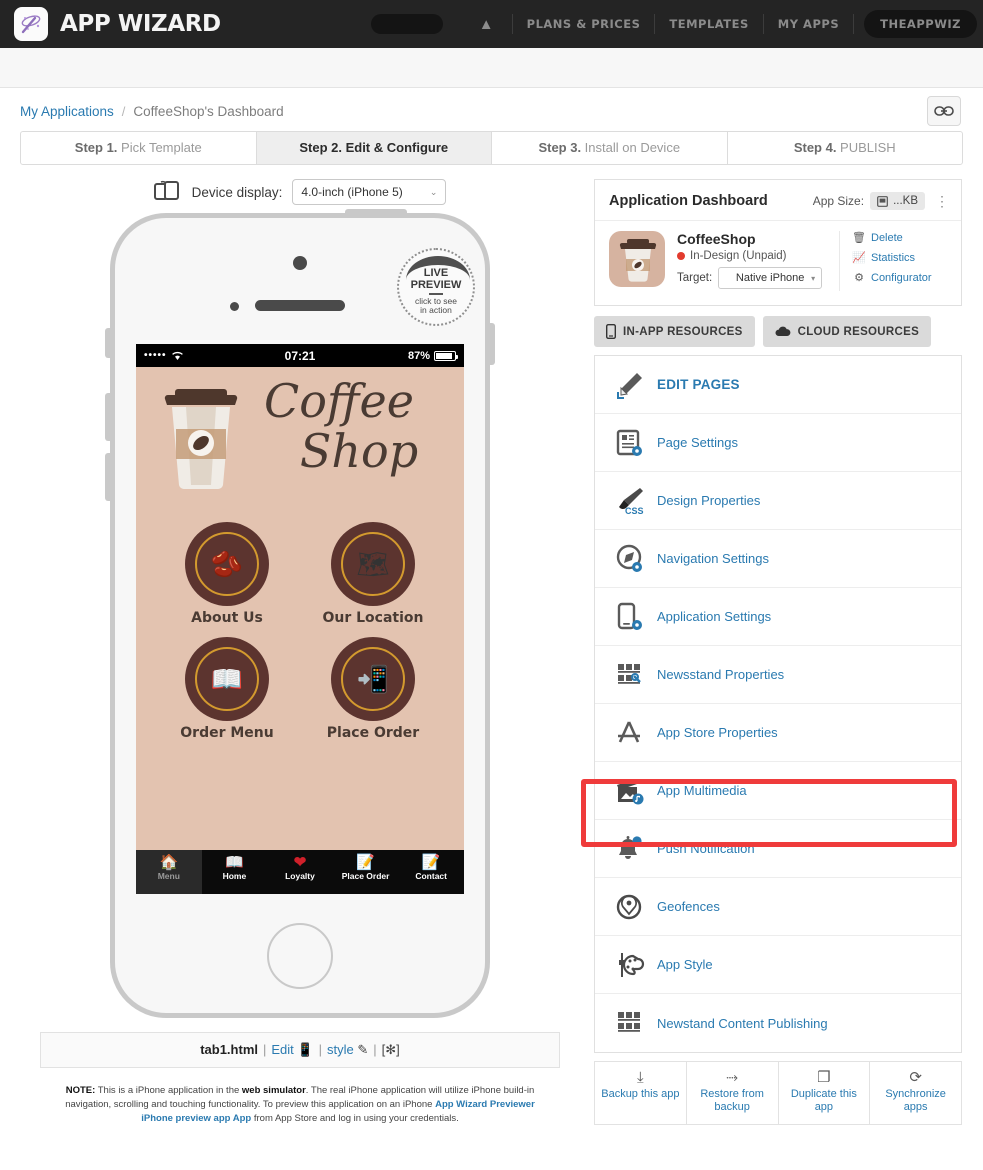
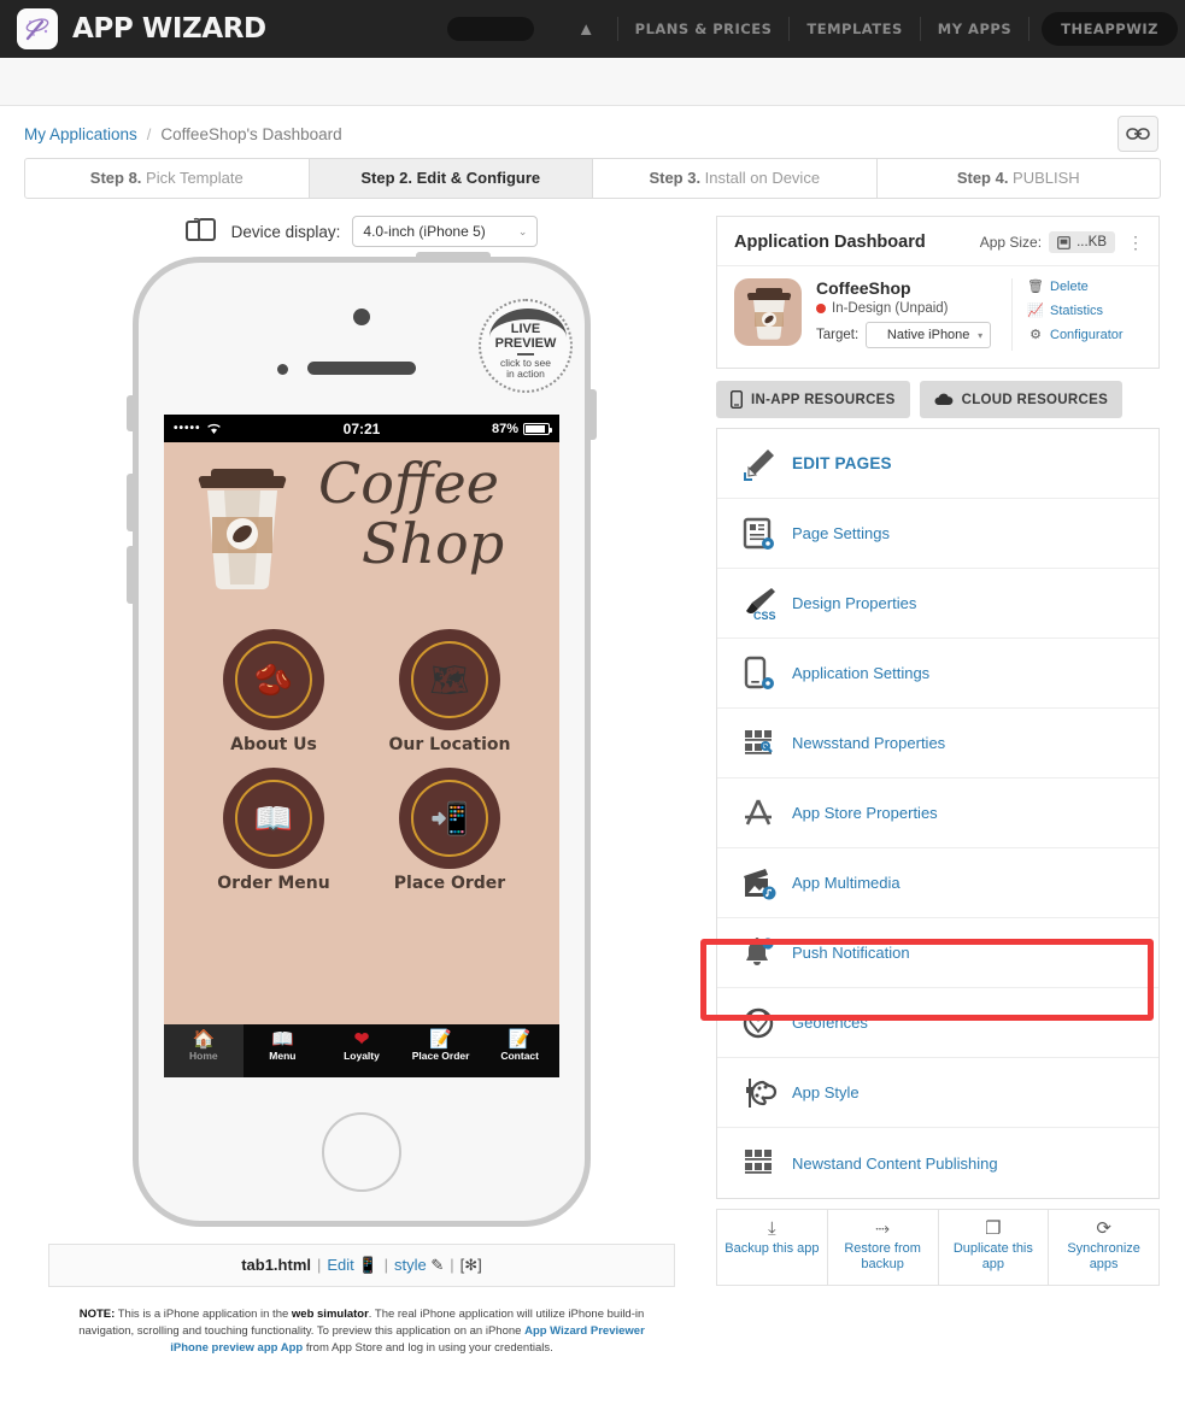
  APP WIZARD
  ▲
  PLANS & PRICES
  TEMPLATES
  MY APPS
  THEAPPWIZ
  My Applications
  /
  CoffeeShop's Dashboard
- Step 1. Pick Template
+ Step 8. Pick Template
  Step 2. Edit & Configure
  Step 3. Install on Device
  Step 4. PUBLISH
  Device display:
  4.0-inch (iPhone 5)
  ⌄
  LIVE
  PREVIEW
  click to see
  in action
  •••••
  07:21
  87%
  Coffee
  Shop
  🫘
  About Us
  🗺
  Our Location
  📖
  Order Menu
  📲
  Place Order
  🏠
- Menu
+ Home
  📖
- Home
+ Menu
  ❤
  Loyalty
  📝
  Place Order
  📝
  Contact
  tab1.html | Edit 📱 | style ✎ | [✻]
  NOTE: This is a iPhone application in the web simulator. The real iPhone application will utilize iPhone build-in navigation, scrolling and touching functionality. To preview this application on an iPhone App Wizard Previewer iPhone preview app App from App Store and log in using your credentials.
  Application Dashboard
  App Size:
  ...KB
  ⋮
  CoffeeShop
  In-Design (Unpaid)
  Target:
  Native iPhone
  ▾
  🗑
  Delete
  📈
  Statistics
  ⚙
  Configurator
  IN-APP RESOURCES
  CLOUD RESOURCES
  EDIT PAGES
  Page Settings
  CSS
  Design Properties
- Navigation Settings
  Application Settings
  Newsstand Properties
  App Store Properties
  App Multimedia
  Push Notification
  Geofences
  App Style
  Newstand Content Publishing
  ⤓
  Backup this app
  ⤑
  Restore from backup
  ❐
  Duplicate this app
  ⟳
  Synchronize apps
